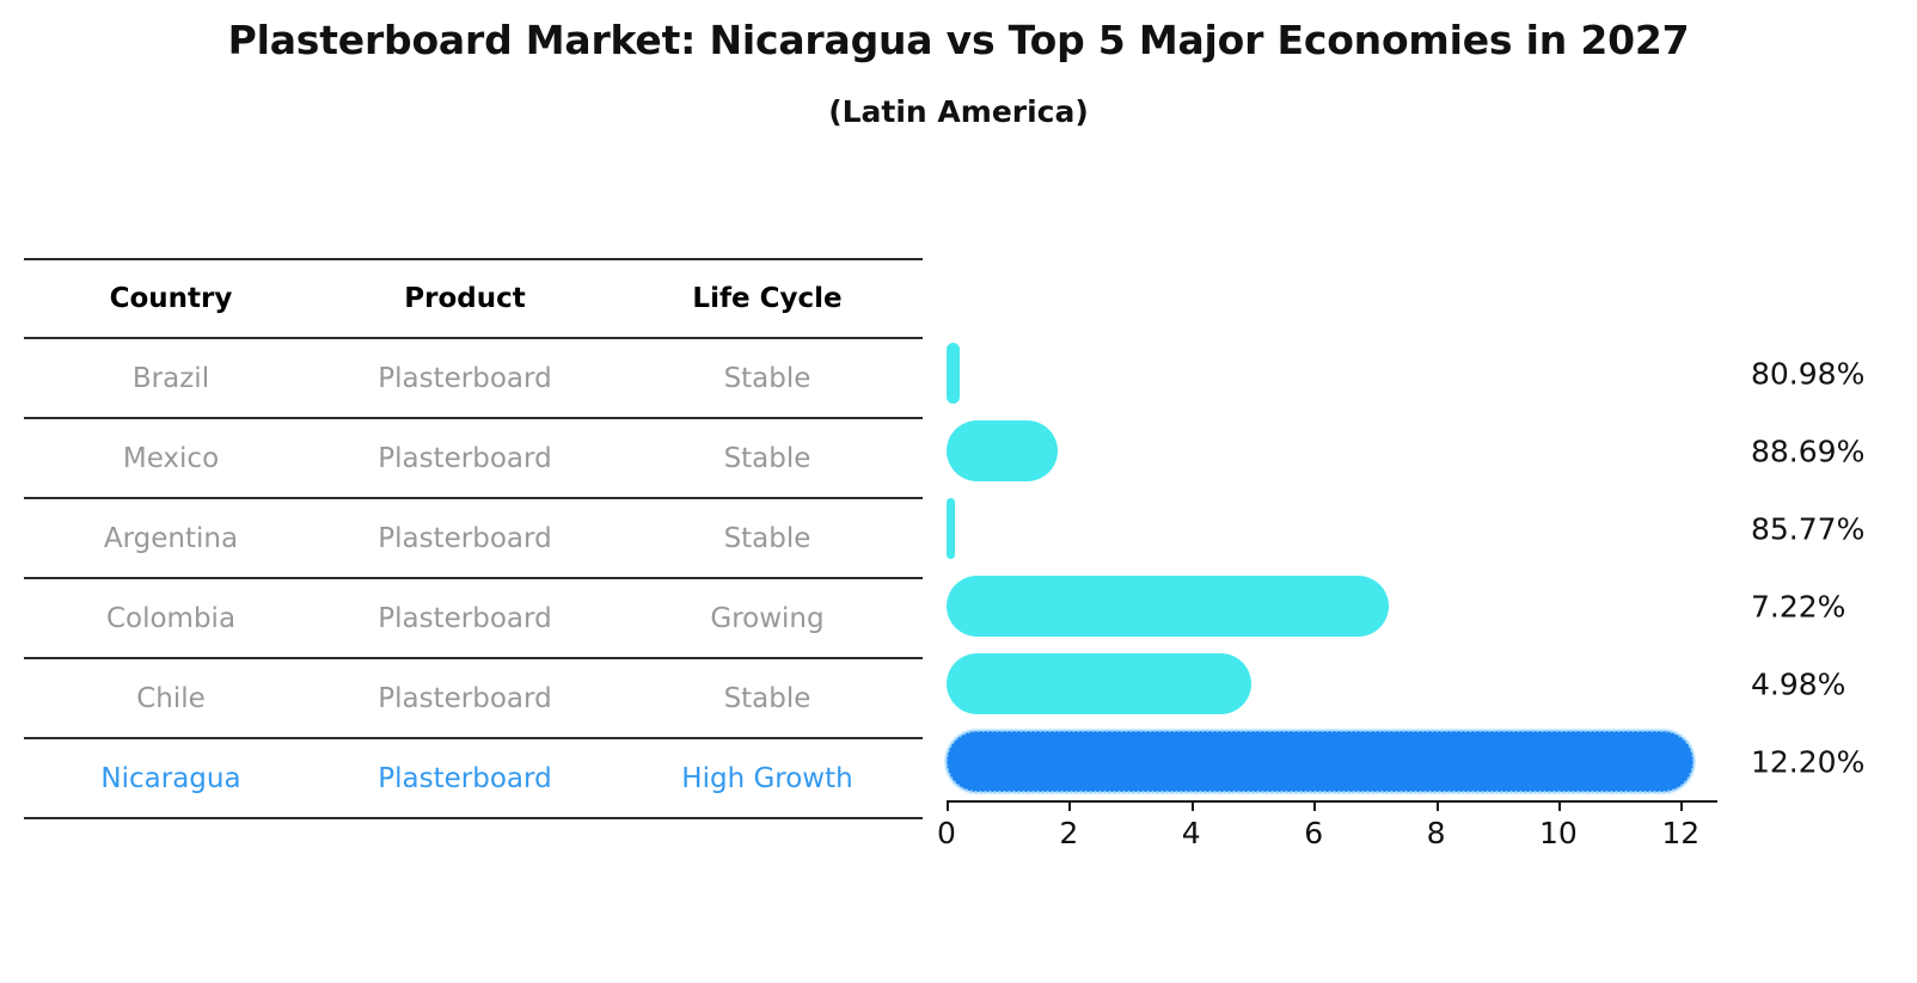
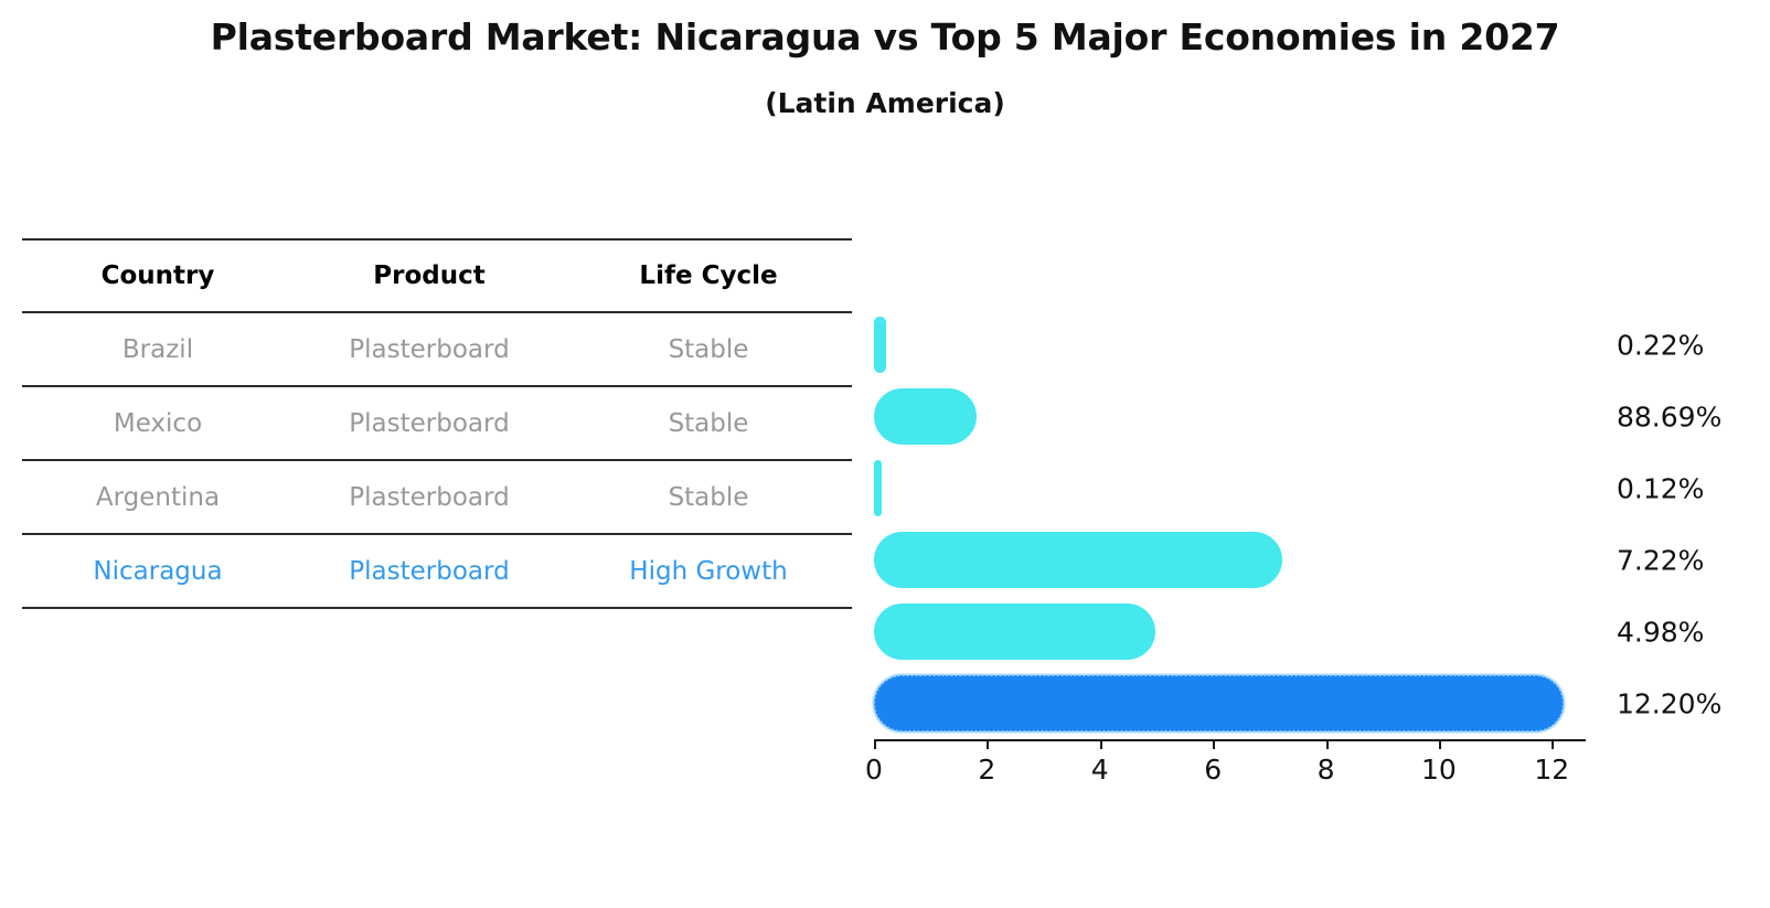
  Plasterboard Market: Nicaragua vs Top 5 Major Economies in 2027
  (Latin America)
  Country	Product	Life Cycle
  Brazil	Plasterboard	Stable
  Mexico	Plasterboard	Stable
  Argentina	Plasterboard	Stable
- Colombia	Plasterboard	Growing
- Chile	Plasterboard	Stable
  Nicaragua	Plasterboard	High Growth
- 80.98%
+ 0.22%
  88.69%
- 85.77%
+ 0.12%
  7.22%
  4.98%
  12.20%
  0
  2
  4
  6
  8
  10
  12
